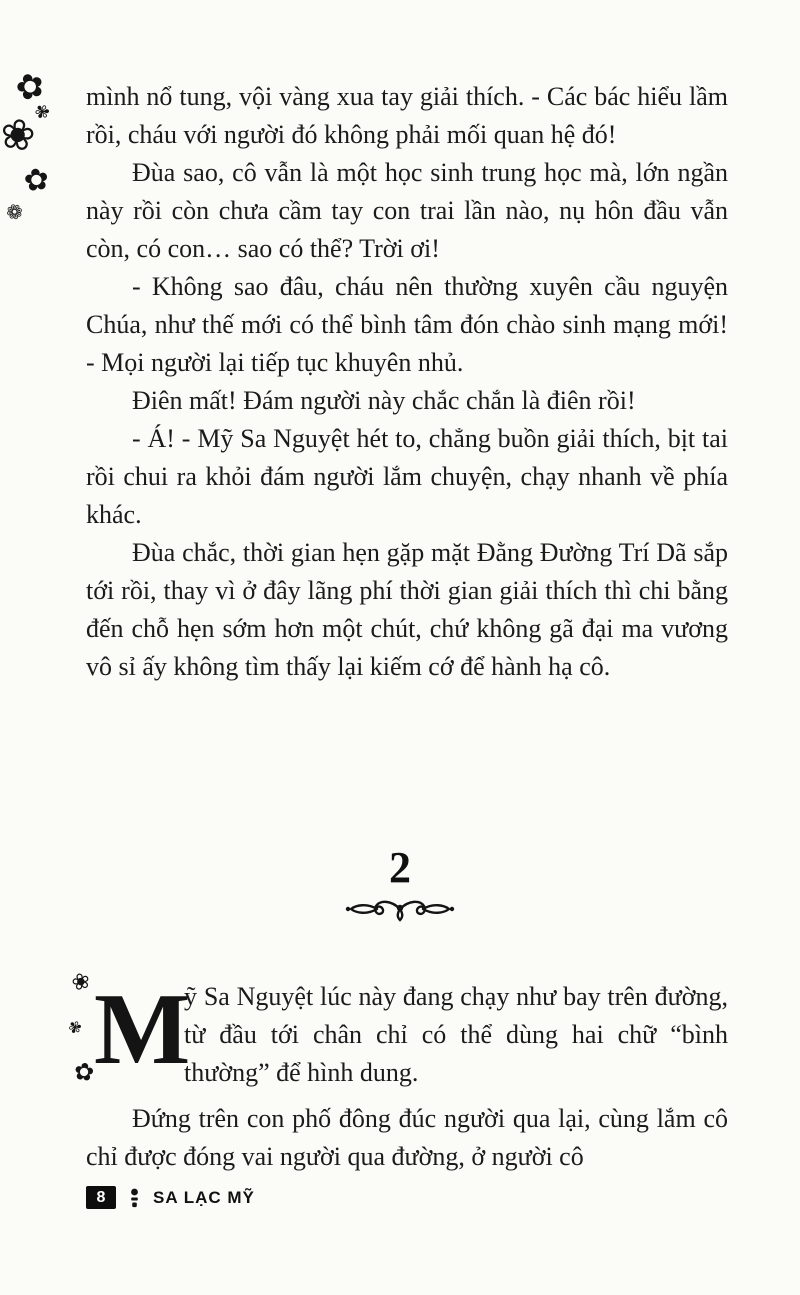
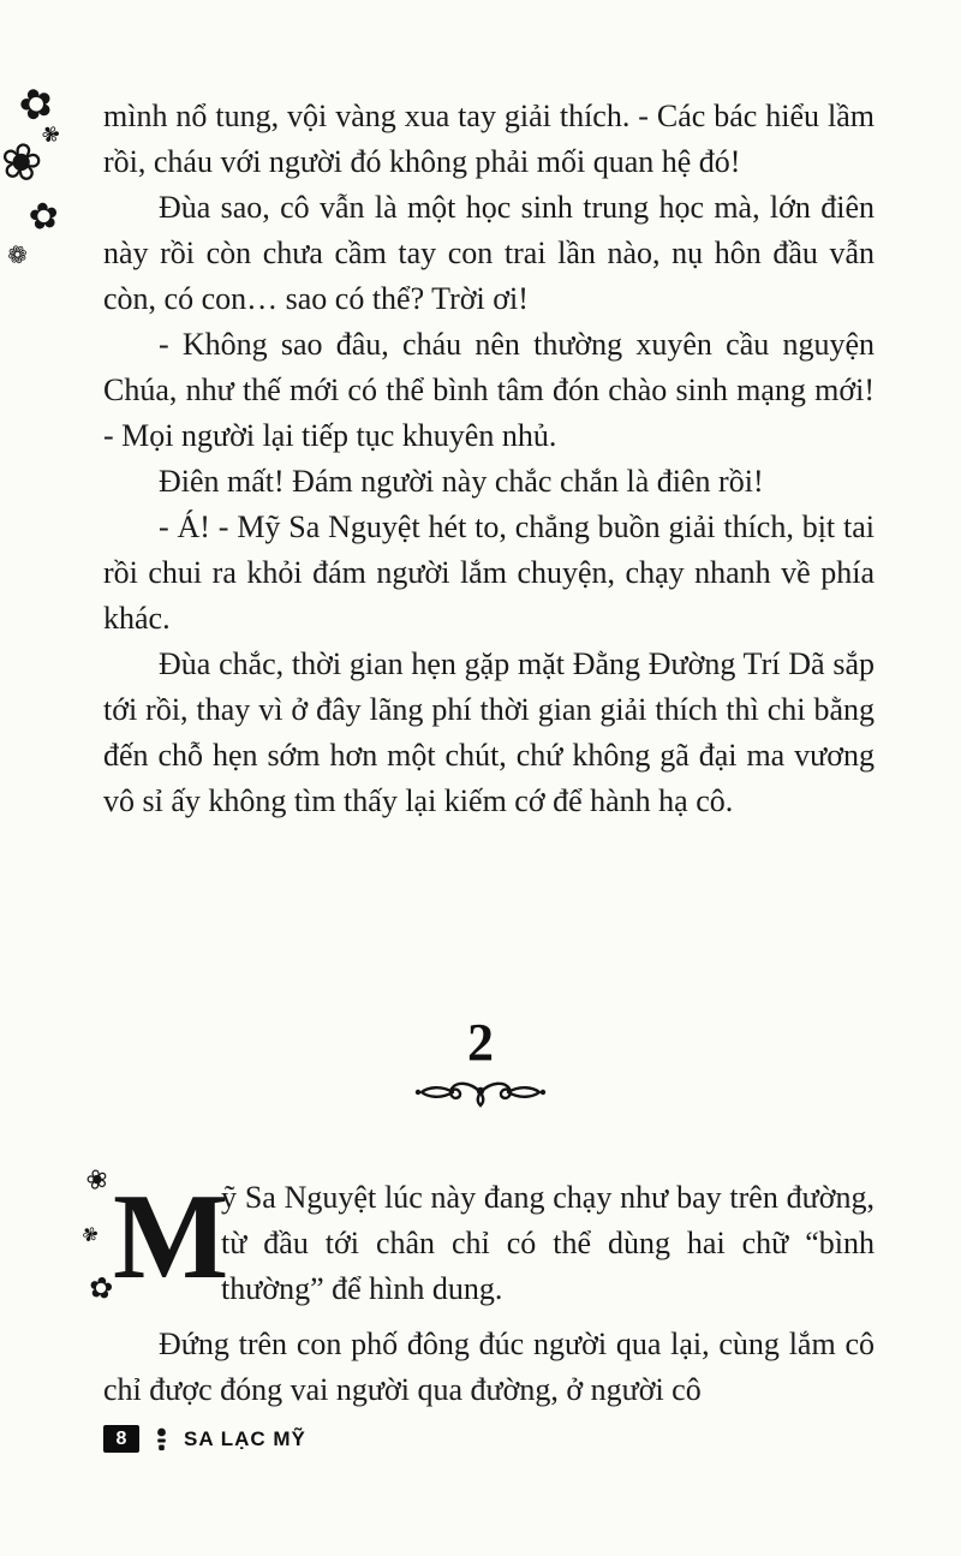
  mình nổ tung, vội vàng xua tay giải thích. - Các bác hiểu lầm rồi, cháu với người đó không phải mối quan hệ đó!
- Đùa sao, cô vẫn là một học sinh trung học mà, lớn ngần này rồi còn chưa cầm tay con trai lần nào, nụ hôn đầu vẫn còn, có con… sao có thể? Trời ơi!
+ Đùa sao, cô vẫn là một học sinh trung học mà, lớn điên này rồi còn chưa cầm tay con trai lần nào, nụ hôn đầu vẫn còn, có con… sao có thể? Trời ơi!
  - Không sao đâu, cháu nên thường xuyên cầu nguyện Chúa, như thế mới có thể bình tâm đón chào sinh mạng mới! - Mọi người lại tiếp tục khuyên nhủ.
  Điên mất! Đám người này chắc chắn là điên rồi!
  - Á! - Mỹ Sa Nguyệt hét to, chẳng buồn giải thích, bịt tai rồi chui ra khỏi đám người lắm chuyện, chạy nhanh về phía khác.
  Đùa chắc, thời gian hẹn gặp mặt Đằng Đường Trí Dã sắp tới rồi, thay vì ở đây lãng phí thời gian giải thích thì chi bằng đến chỗ hẹn sớm hơn một chút, chứ không gã đại ma vương vô sỉ ấy không tìm thấy lại kiếm cớ để hành hạ cô.
  2
  M
  ỹ Sa Nguyệt lúc này đang chạy như bay trên đường, từ đầu tới chân chỉ có thể dùng hai chữ “bình thường” để hình dung.
  Đứng trên con phố đông đúc người qua lại, cùng lắm cô chỉ được đóng vai người qua đường, ở người cô
  8
  SA LẠC MỸ
